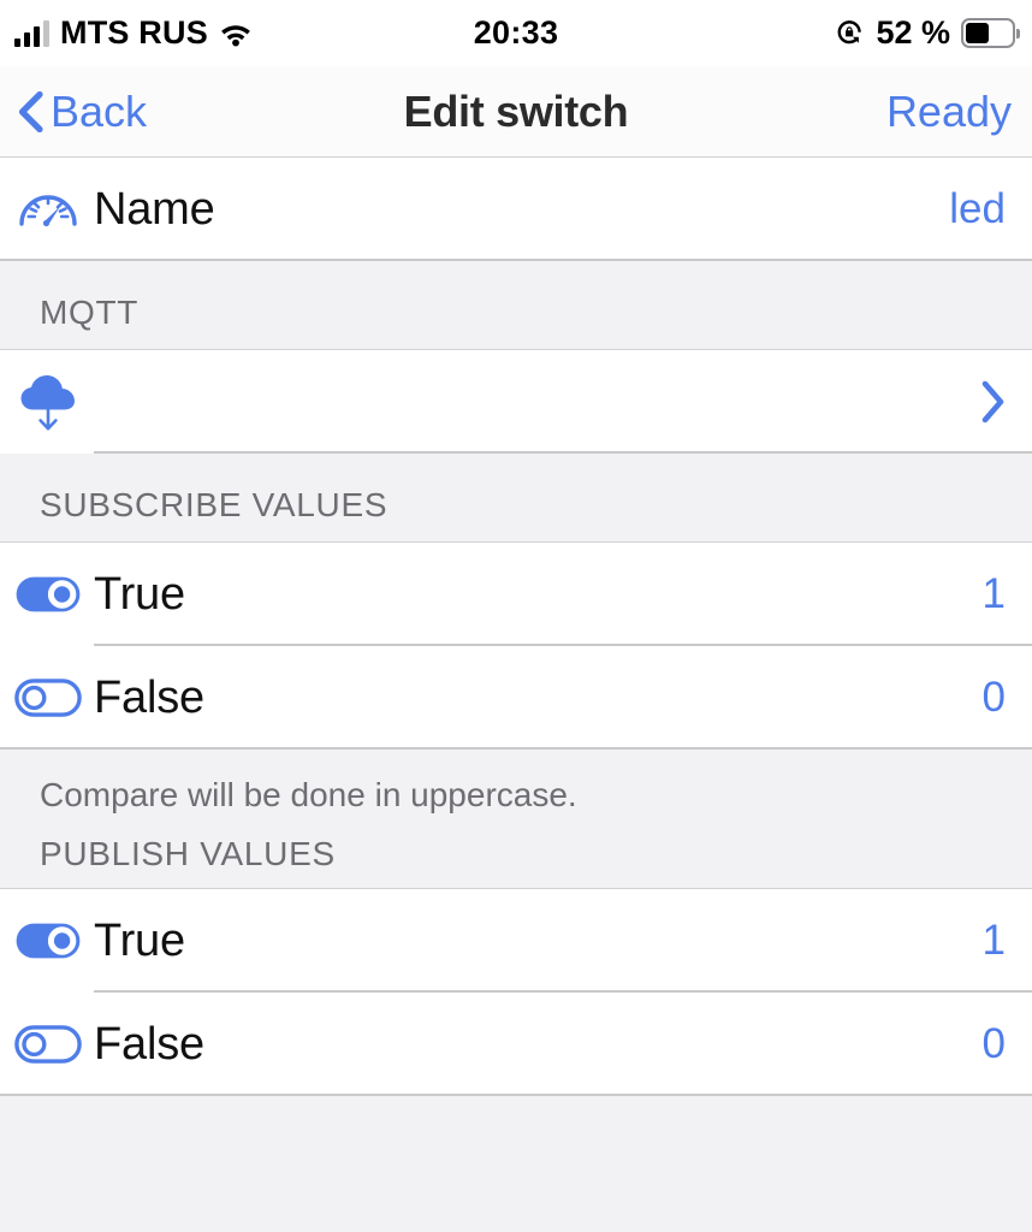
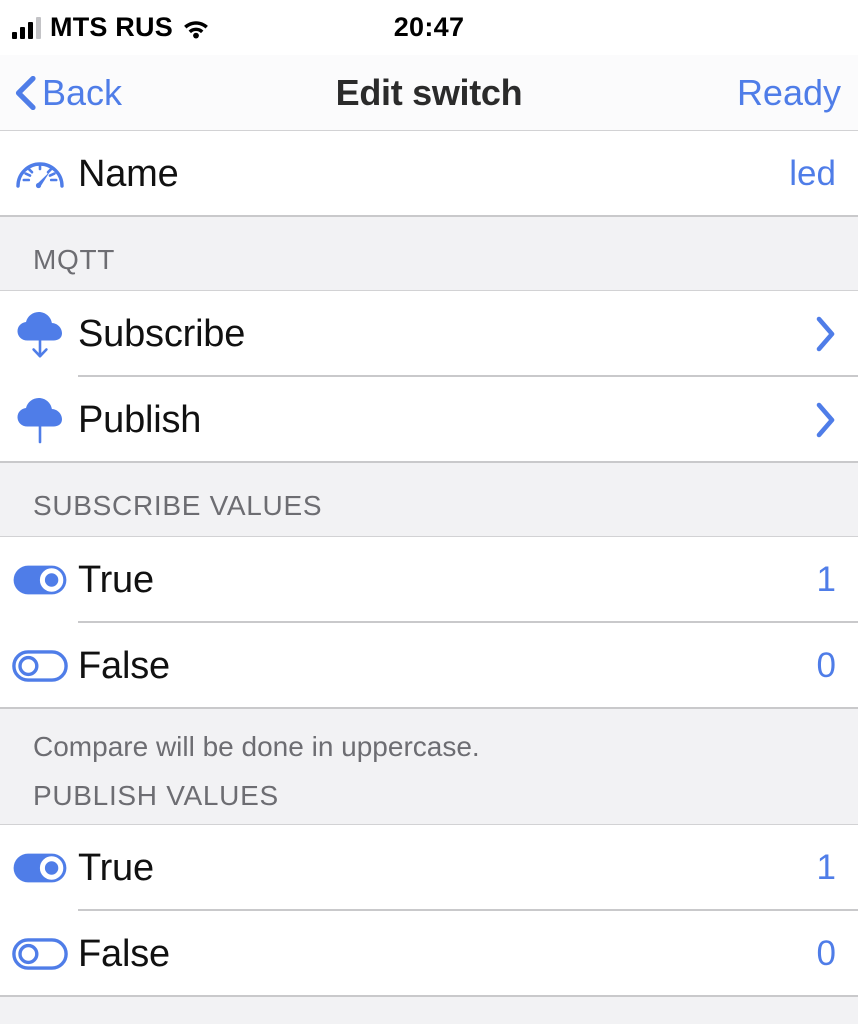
  MTS RUS
- 20:33
+ 20:47
- 52 %
  Back
  Edit switch
  Ready
  Name
  led
  MQTT
+ Subscribe
+ Publish
  SUBSCRIBE VALUES
  True
  1
  False
  0
  Compare will be done in uppercase.
  PUBLISH VALUES
  True
  1
  False
  0
